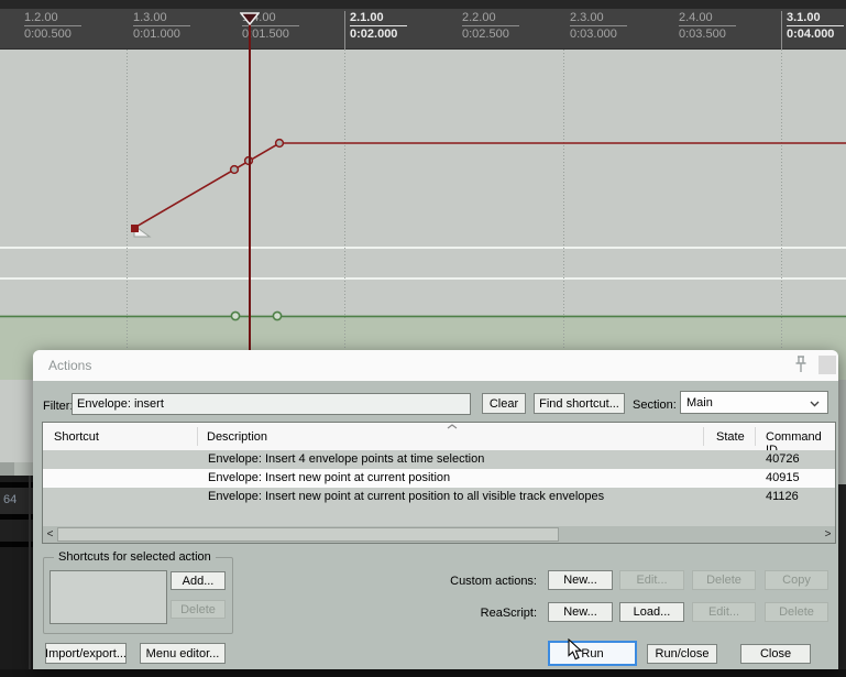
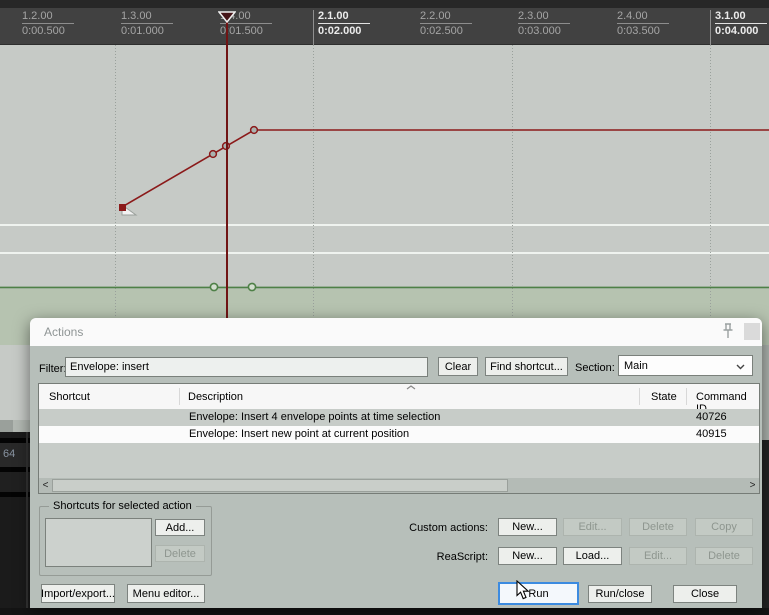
  1.2.00
  0:00.500
  1.3.00
  0:01.000
  001.500
  2.1.00
  0:02.000
  2.2.00
  0:02.500
  2.3.00
  0:03.000
  2.4.00
  0:03.500
  3.1.00
  0:04.000
  64
  Actions
  Filter
  Envelope: insert
  Clear
  Find shortcut...
  Section:
  Main
  Shortcut
  Description
  State
  Command
  Envelope: Insert 4 envelope points at time selection
  40726
  Envelope: Insert new point at current position
  40915
- Envelope: Insert new point at current position to all visible track envelopes
- 41126
  <
  >
  Shortcuts for selected action
  Add...
  Delete
  Custom actions:
  New...
  Edit...
  Delete
  Copy
  ReaScript:
  New...
  Load...
  Edit...
  Delete
  Import/export...
  Menu editor...
  Run
  Run/close
  Close
